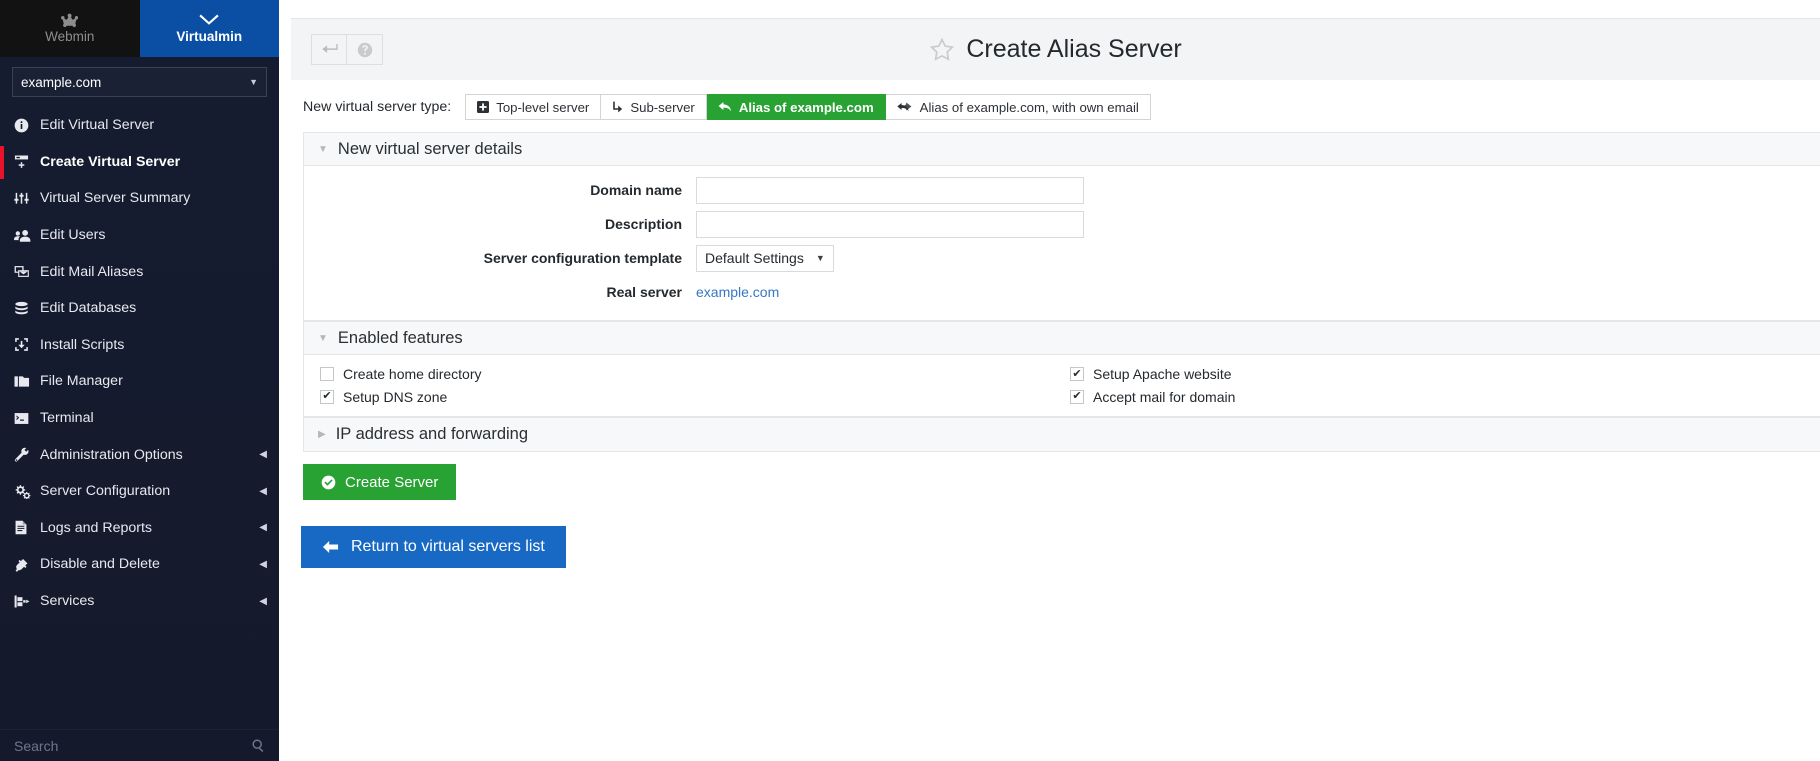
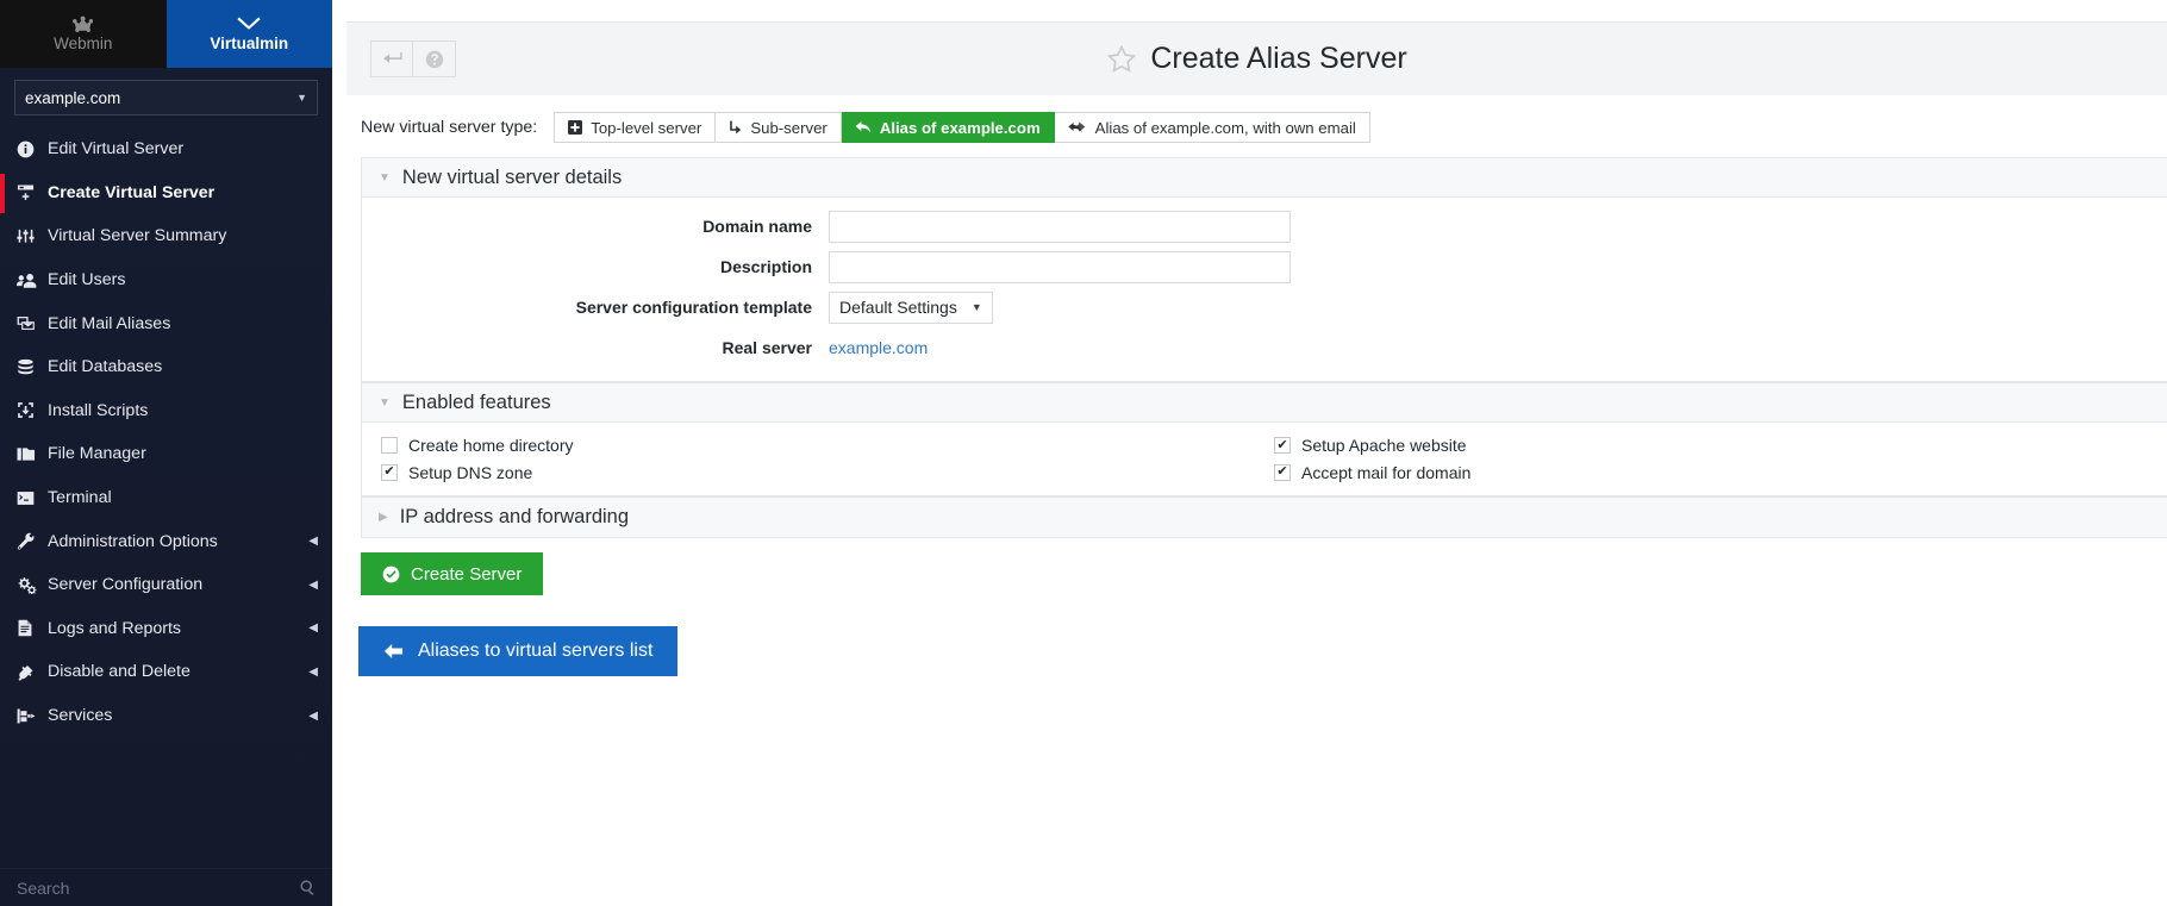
  Webmin
  Virtualmin
  example.com
  ▼
  Edit Virtual Server
  Create Virtual Server
  Virtual Server Summary
  Edit Users
  Edit Mail Aliases
  Edit Databases
  Install Scripts
  File Manager
  Terminal
  Administration Options
  ◀
  Server Configuration
  ◀
  Logs and Reports
  ◀
  Disable and Delete
  ◀
  Services
  ◀
  Search
  Create Alias Server
  New virtual server type:
  Top-level server
  Sub-server
  Alias of example.com
  Alias of example.com, with own email
  ▼
  New virtual server details
  Domain name
  Description
  Server configuration template
  Default Settings
  ▼
  Real server
  example.com
  ▼
  Enabled features
  Create home directory
  ✔
  Setup DNS zone
  ✔
  Setup Apache website
  ✔
  Accept mail for domain
  ▶
  IP address and forwarding
  Create Server
- Return to virtual servers list
+ Aliases to virtual servers list
